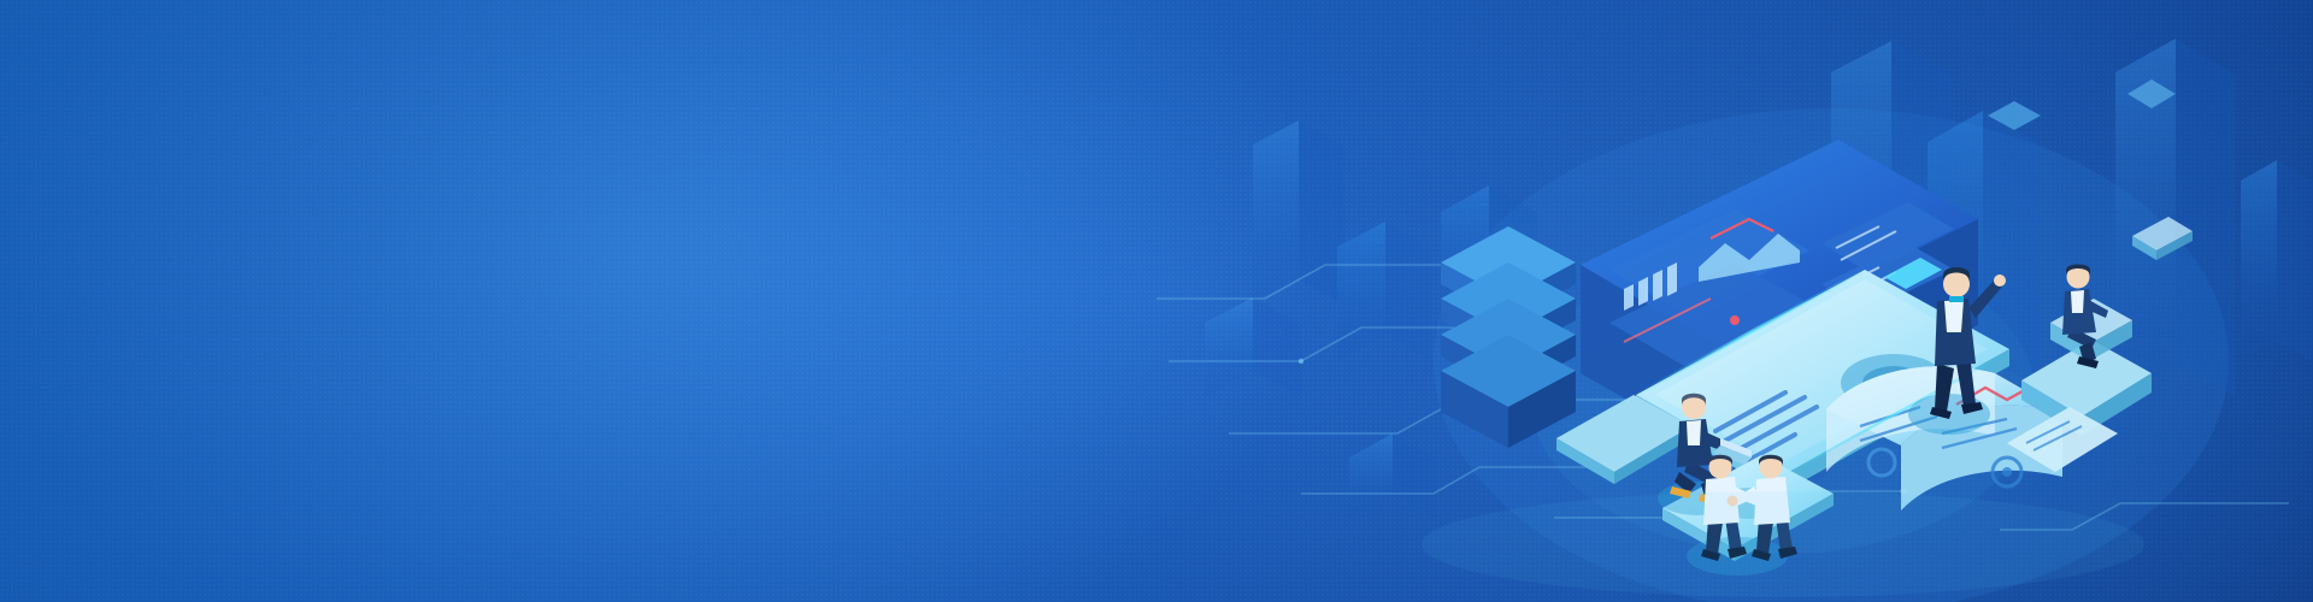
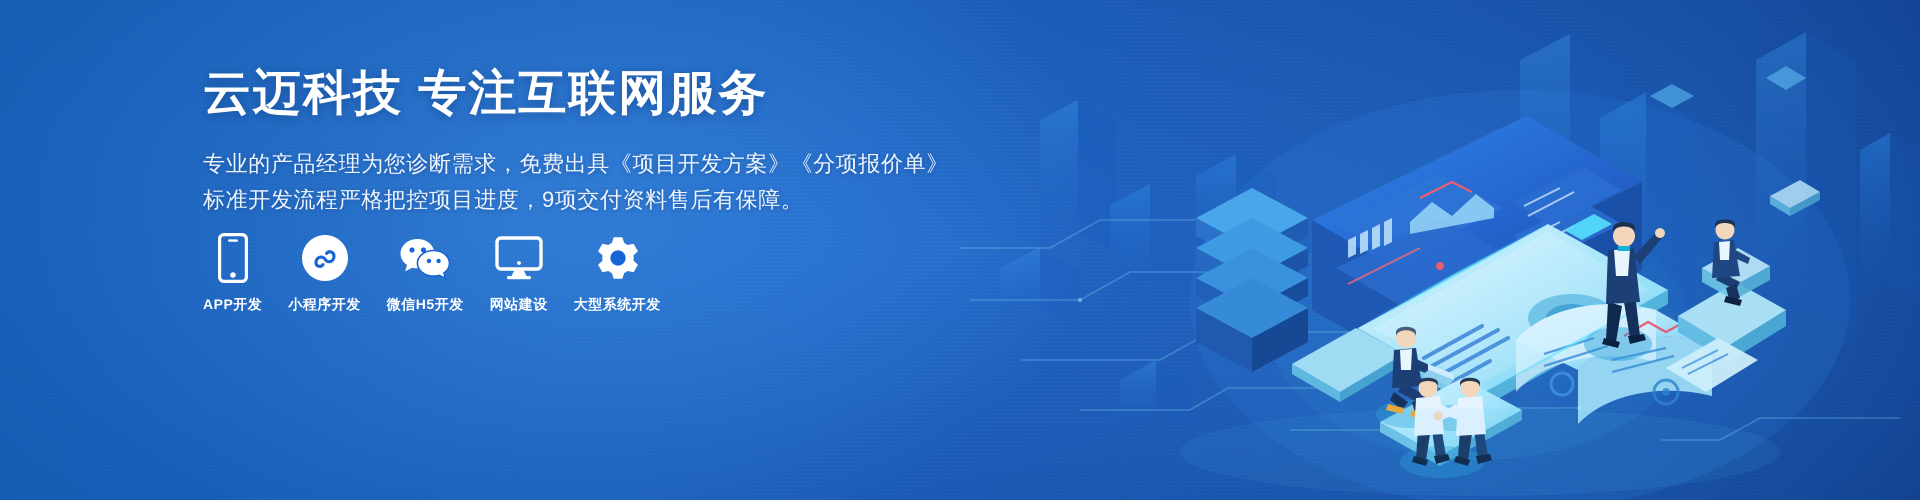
+ 云迈科技 专注互联网服务
+ 专业的产品经理为您诊断需求，免费出具《项目开发方案》《分项报价单》
+ 标准开发流程严格把控项目进度，9项交付资料售后有保障。
+ APP开发
+ 小程序开发
+ 微信H5开发
+ 网站建设
+ 大型系统开发
